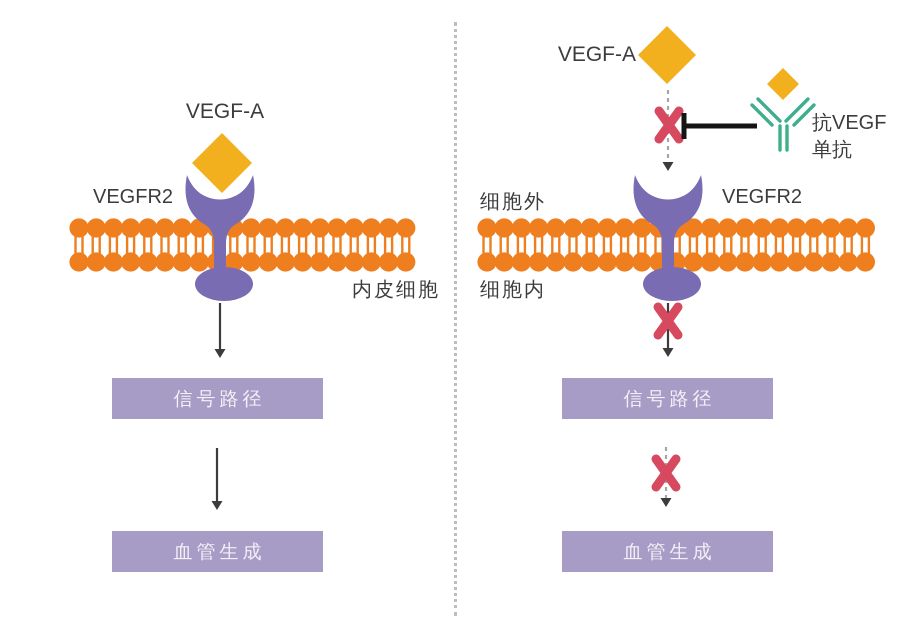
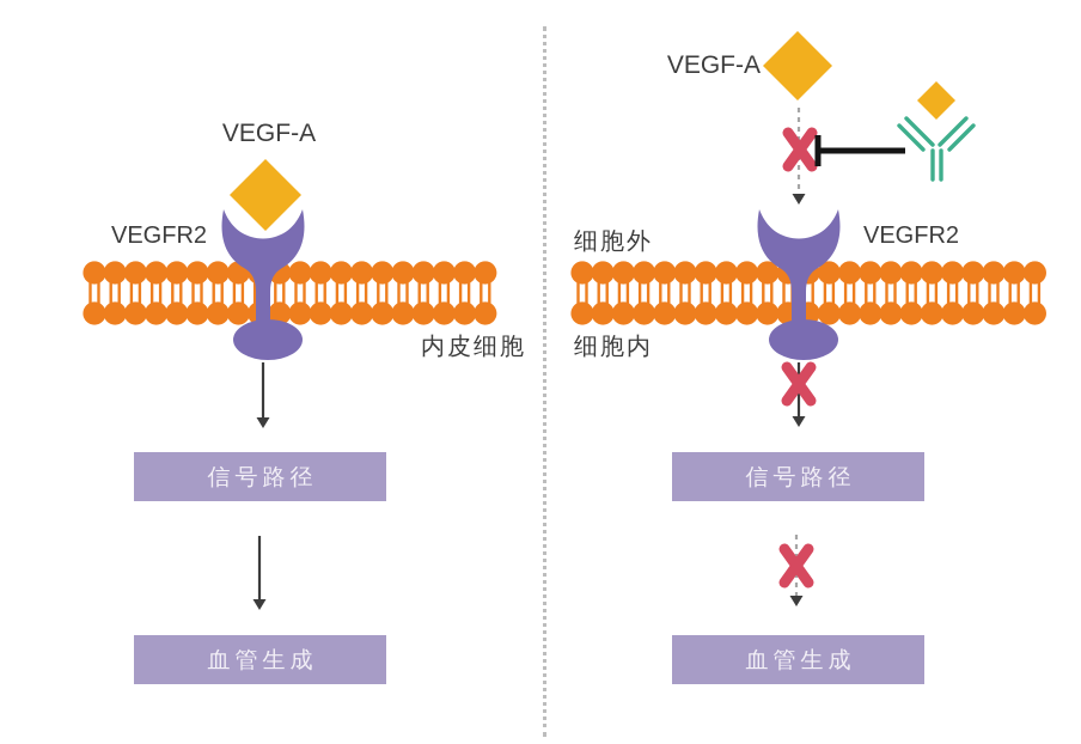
  VEGF-A
  VEGFR2
  内皮细胞
  信号路径
  血管生成
  VEGF-A
  细胞外
  细胞内
  VEGFR2
- 抗VEGF
- 单抗
  信号路径
  血管生成
